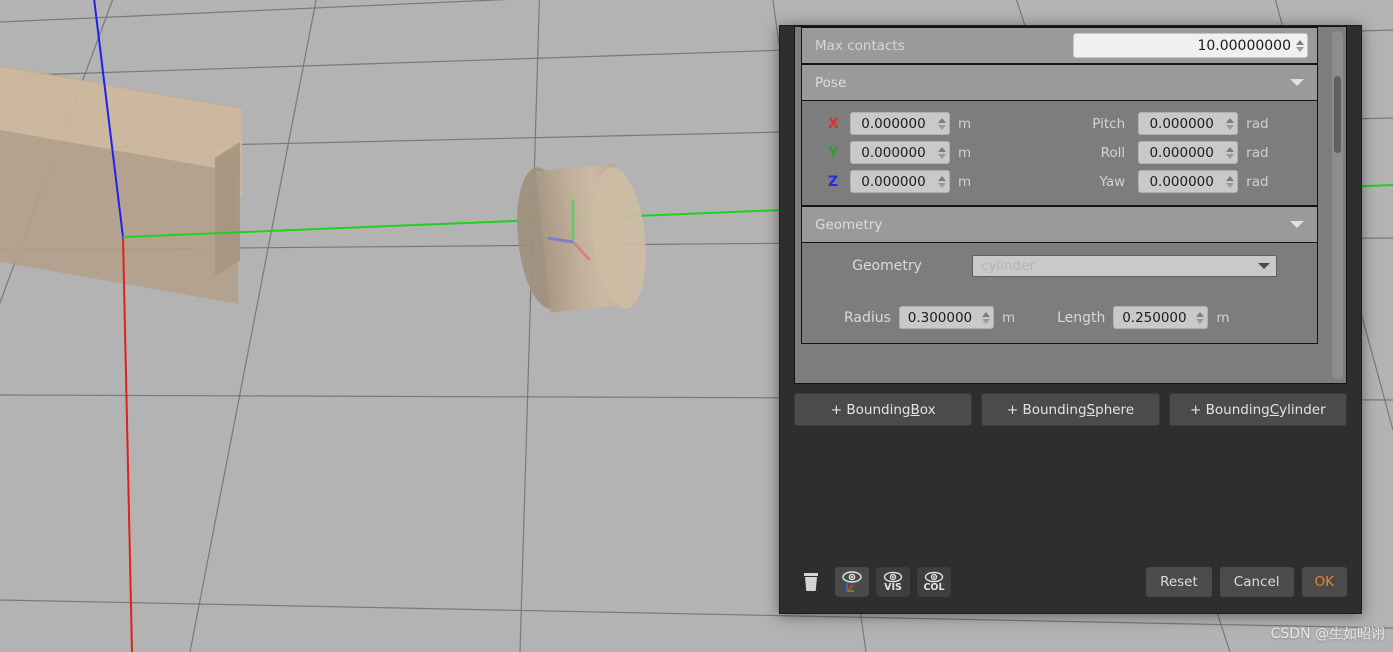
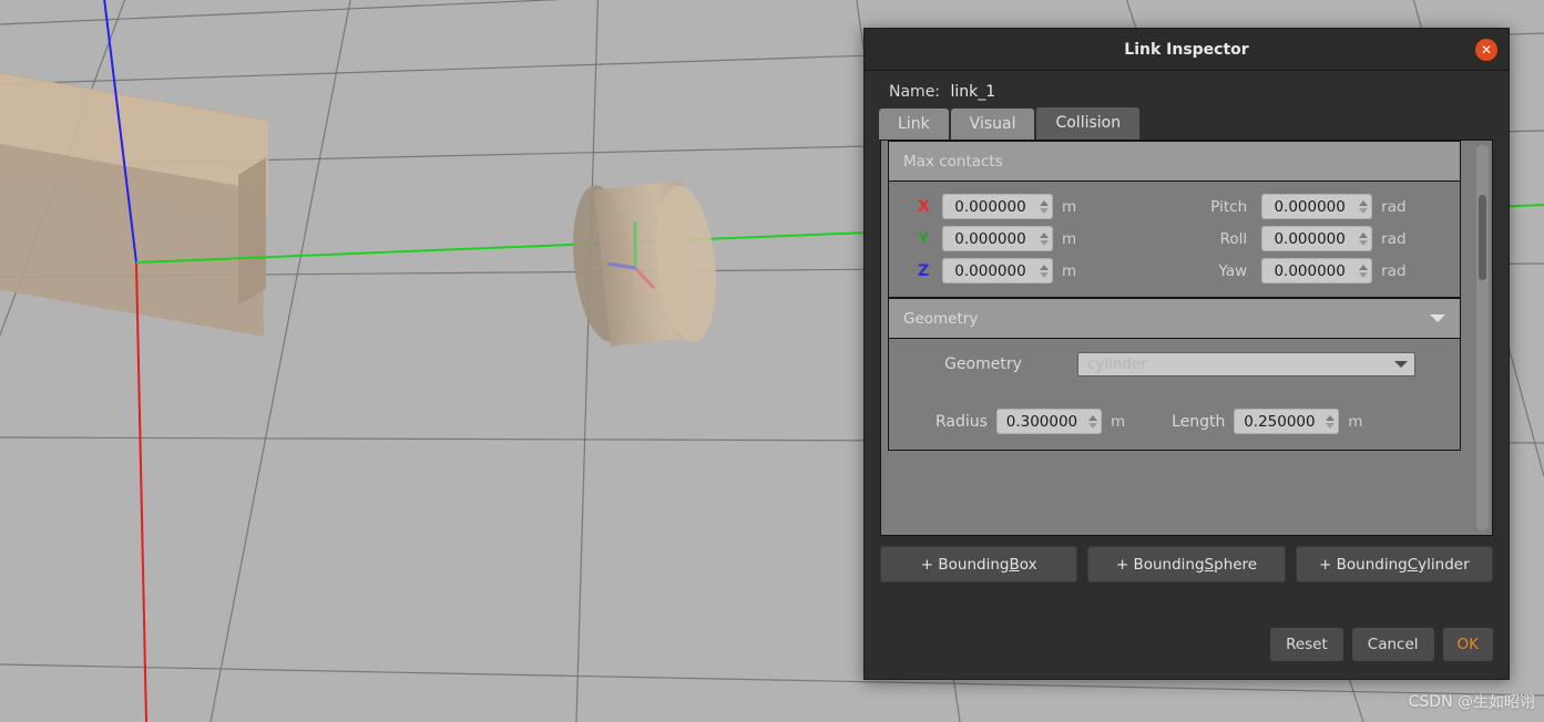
  CSDN @生如昭诩
+ Link Inspector
+ ✕
+ Name: link_1
+ Link
+ Visual
+ Collision
  Max contacts
- 10.00000000
- Pose
  X
  0.000000
  m
  Pitch
  0.000000
  rad
  Y
  0.000000
  m
  Roll
  0.000000
  rad
  Z
  0.000000
  m
  Yaw
  0.000000
  rad
  Geometry
  Geometry
  Radius
  0.300000
  m
  Length
  0.250000
  m
  + Bounding
  B
  ox
  + Bounding
  S
  phere
  + Bounding
  C
  ylinder
- VIS
- COL
  Reset
  Cancel
  OK
